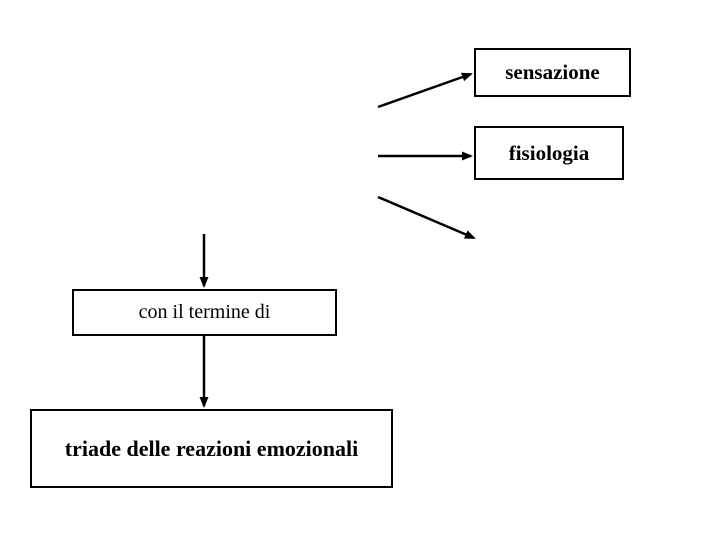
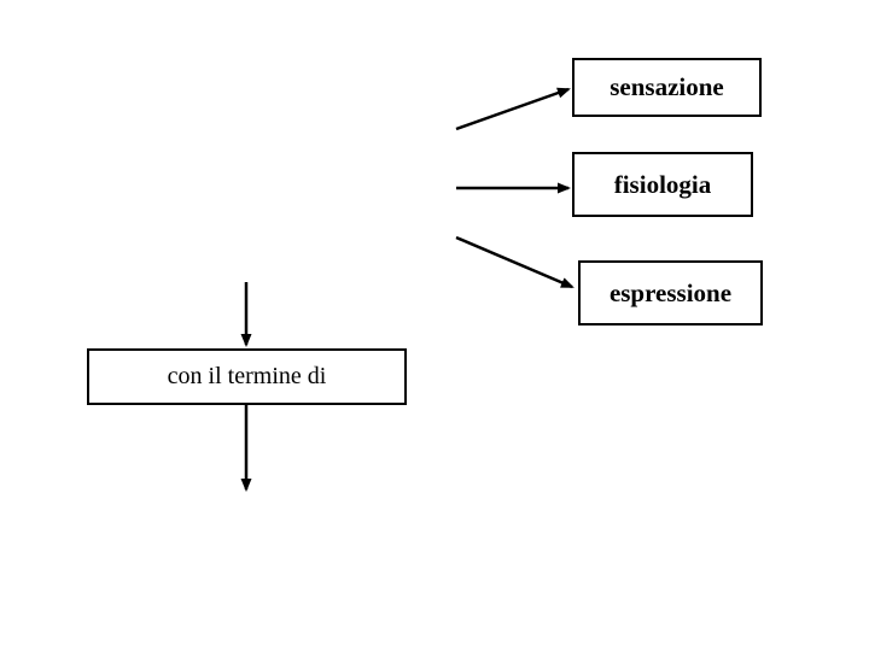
  sensazione
  fisiologia
+ espressione
  con il termine di
- triade delle reazioni emozionali
